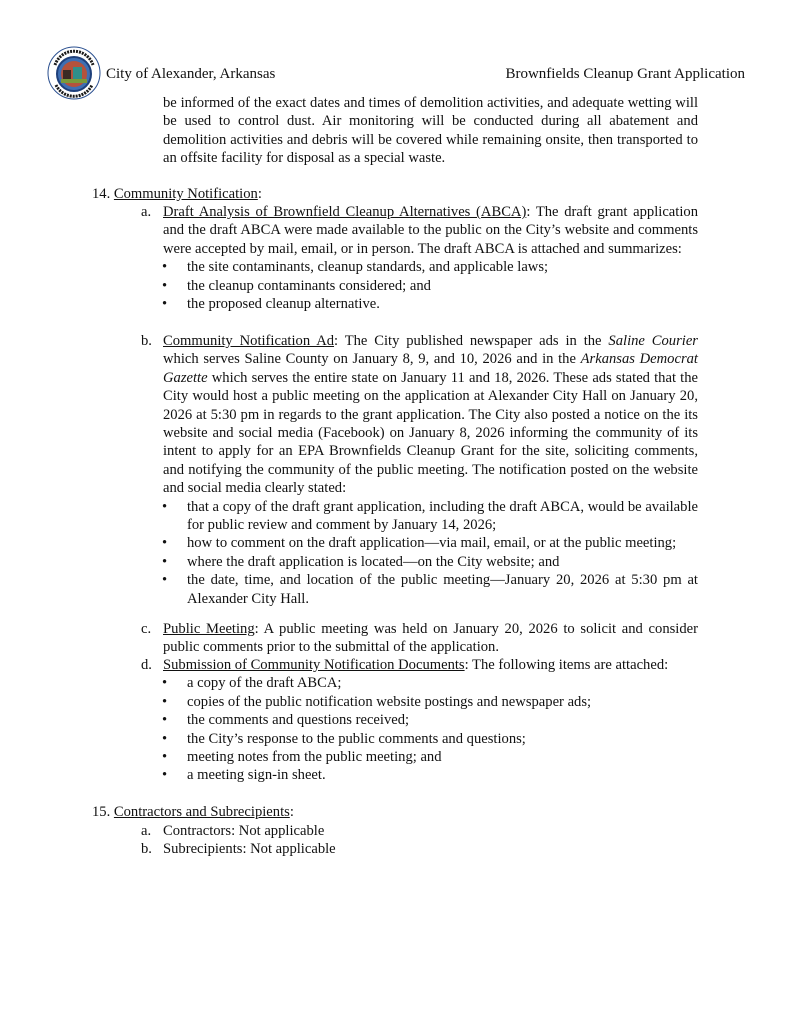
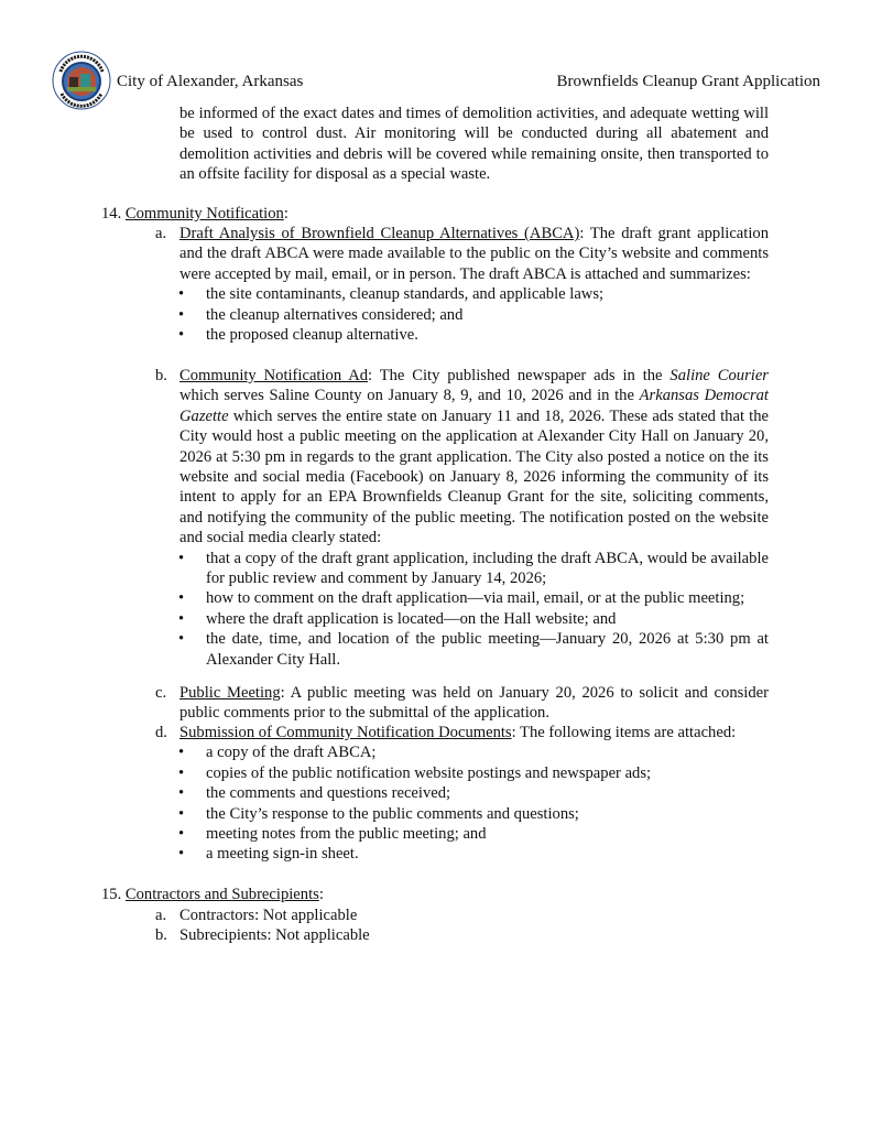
  City of Alexander, Arkansas
  Brownfields Cleanup Grant Application
  be informed of the exact dates and times of demolition activities, and adequate wetting will be used to control dust. Air monitoring will be conducted during all abatement and demolition activities and debris will be covered while remaining onsite, then transported to an offsite facility for disposal as a special waste.
  14. Community Notification:
  a.
  Draft Analysis of Brownfield Cleanup Alternatives (ABCA): The draft grant application and the draft ABCA were made available to the public on the City’s website and comments were accepted by mail, email, or in person. The draft ABCA is attached and summarizes:
  •
  the site contaminants, cleanup standards, and applicable laws;
  •
- the cleanup contaminants considered; and
+ the cleanup alternatives considered; and
  •
  the proposed cleanup alternative.
  b.
  Community Notification Ad: The City published newspaper ads in the Saline Courier which serves Saline County on January 8, 9, and 10, 2026 and in the Arkansas Democrat Gazette which serves the entire state on January 11 and 18, 2026. These ads stated that the City would host a public meeting on the application at Alexander City Hall on January 20, 2026 at 5:30 pm in regards to the grant application. The City also posted a notice on the its website and social media (Facebook) on January 8, 2026 informing the community of its intent to apply for an EPA Brownfields Cleanup Grant for the site, soliciting comments, and notifying the community of the public meeting. The notification posted on the website and social media clearly stated:
  •
  that a copy of the draft grant application, including the draft ABCA, would be available for public review and comment by January 14, 2026;
  •
  how to comment on the draft application—via mail, email, or at the public meeting;
  •
- where the draft application is located—on the City website; and
+ where the draft application is located—on the Hall website; and
  •
  the date, time, and location of the public meeting—January 20, 2026 at 5:30 pm at Alexander City Hall.
  c.
  Public Meeting: A public meeting was held on January 20, 2026 to solicit and consider public comments prior to the submittal of the application.
  d.
  Submission of Community Notification Documents: The following items are attached:
  •
  a copy of the draft ABCA;
  •
  copies of the public notification website postings and newspaper ads;
  •
  the comments and questions received;
  •
  the City’s response to the public comments and questions;
  •
  meeting notes from the public meeting; and
  •
  a meeting sign-in sheet.
  15. Contractors and Subrecipients:
  a.
  Contractors: Not applicable
  b.
  Subrecipients: Not applicable
